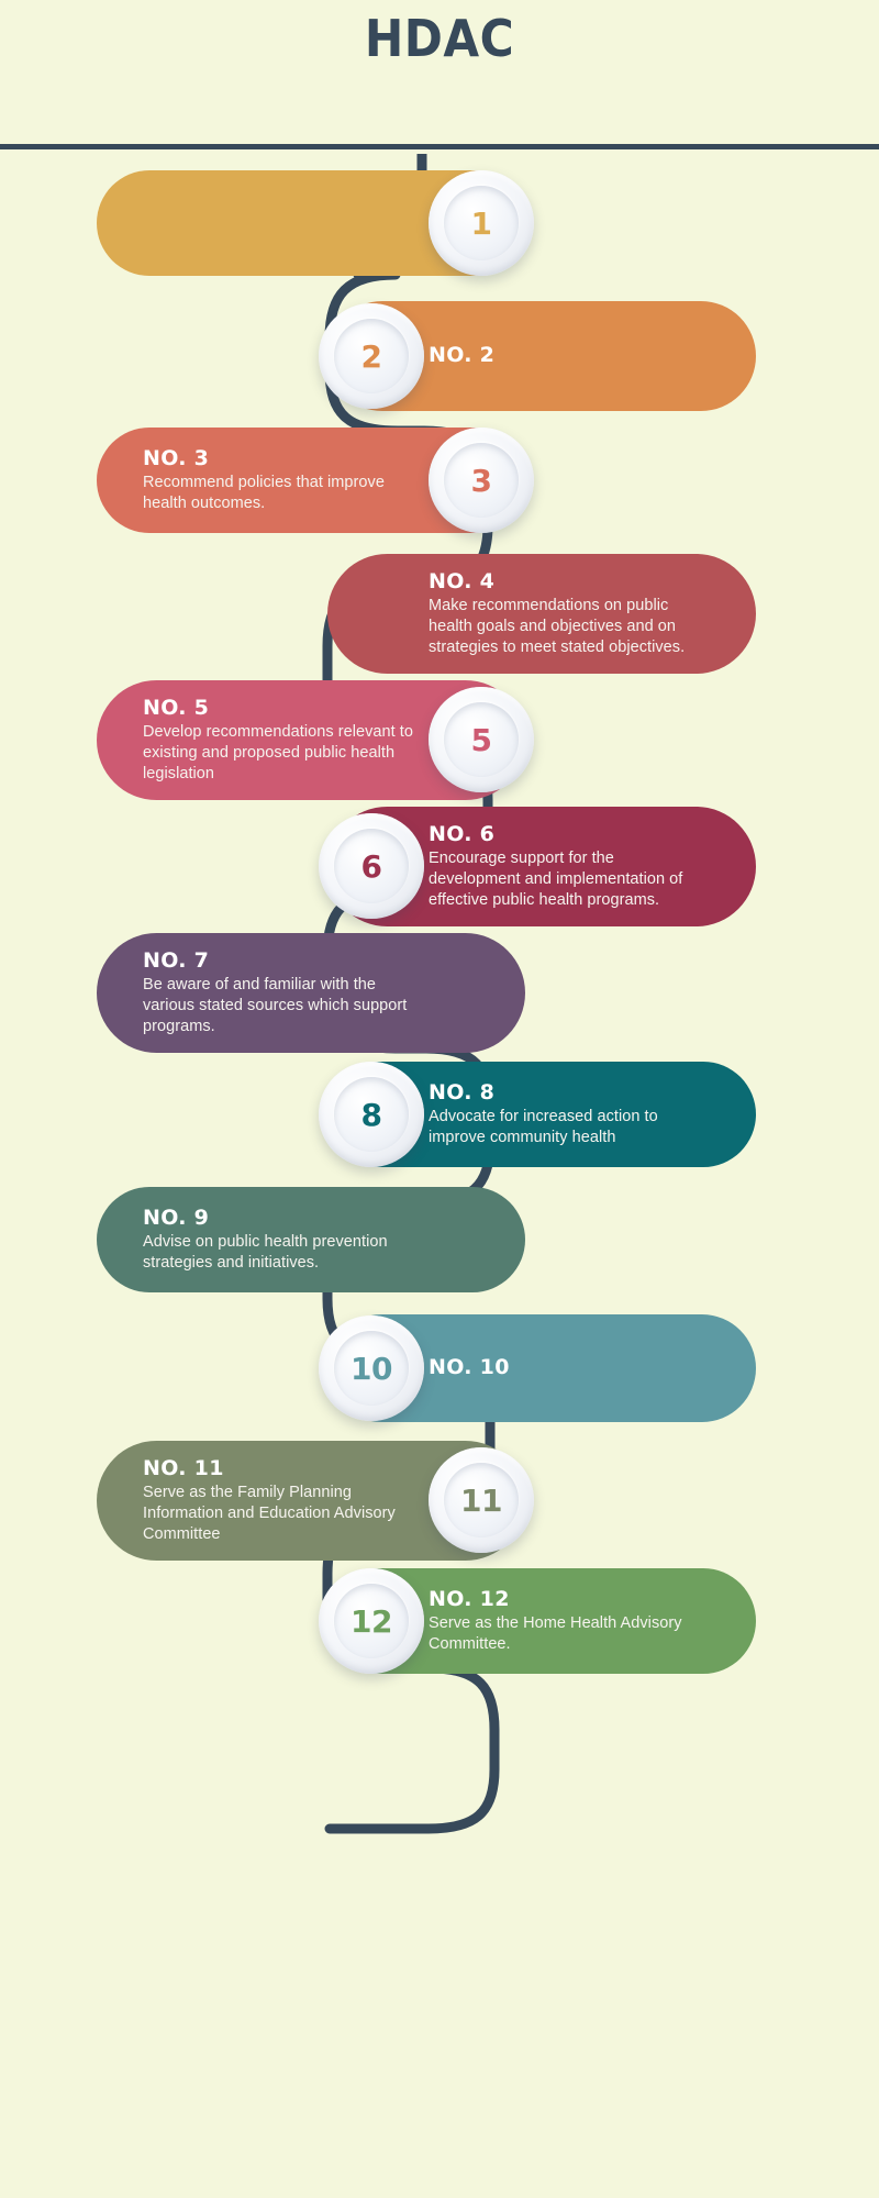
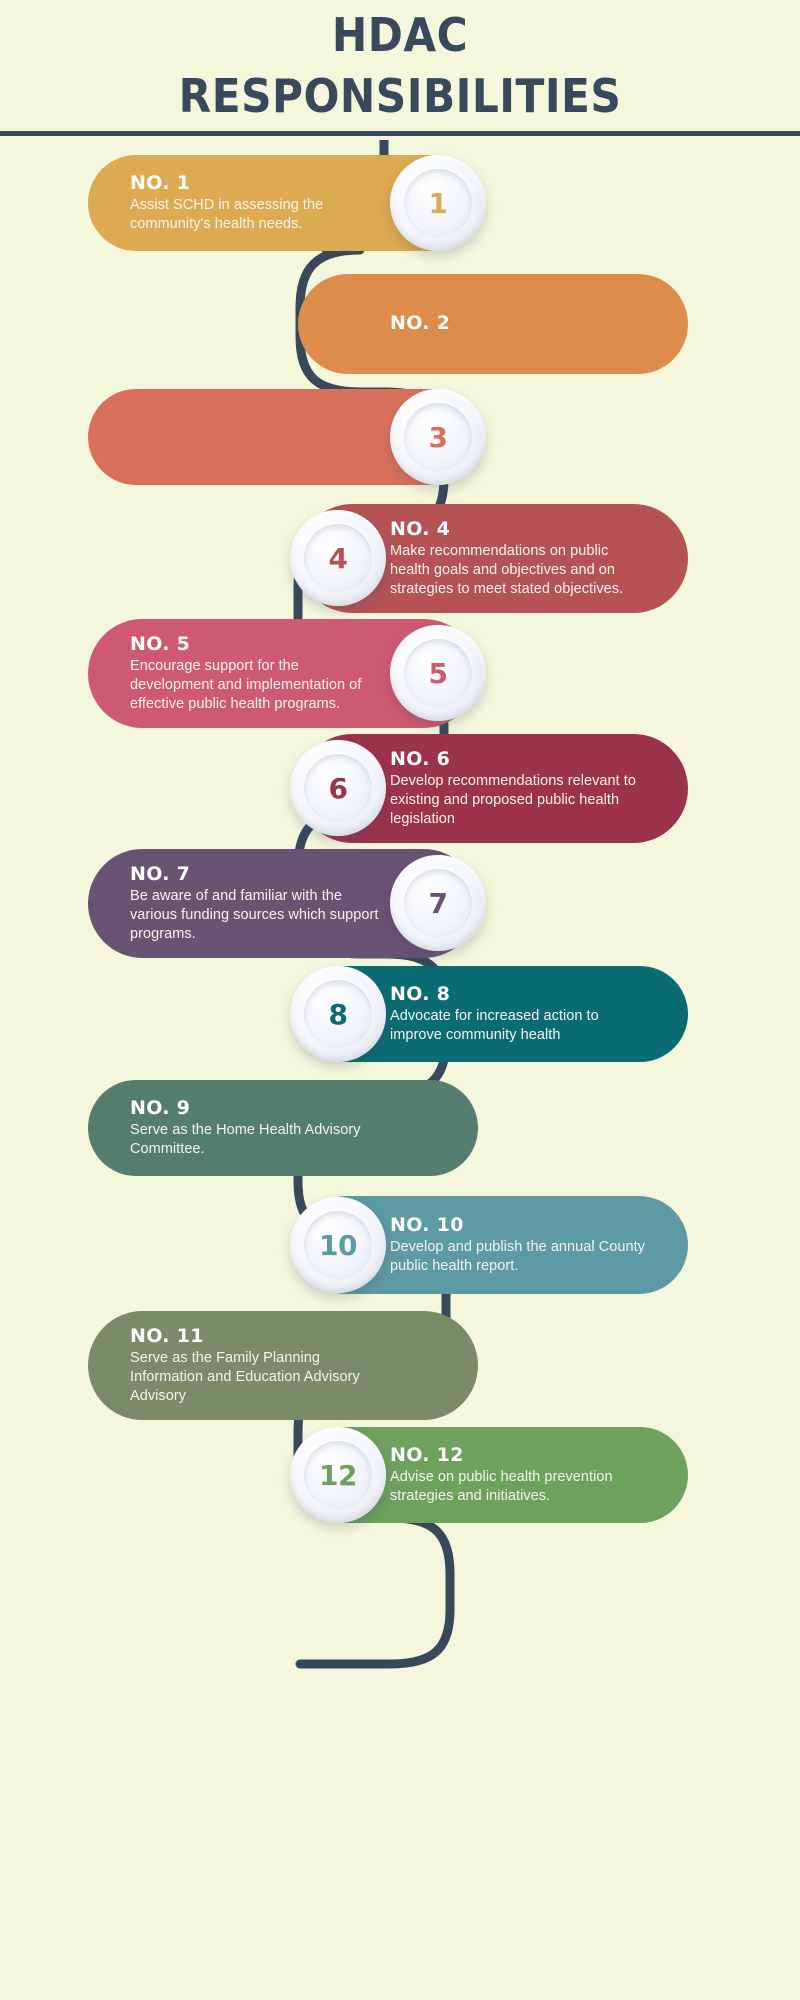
  HDAC
+ RESPONSIBILITIES
+ NO. 1
+ Assist SCHD in assessing the community's health needs.
  1
  NO. 2
- 2
- NO. 3
- Recommend policies that improve health outcomes.
  3
  NO. 4
  Make recommendations on public health goals and objectives and on strategies to meet stated objectives.
+ 4
  NO. 5
- Develop recommendations relevant to existing and proposed public health legislation
+ Encourage support for the development and implementation of effective public health programs.
  5
  NO. 6
- Encourage support for the development and implementation of effective public health programs.
+ Develop recommendations relevant to existing and proposed public health legislation
  6
  NO. 7
- Be aware of and familiar with the various stated sources which support programs.
+ Be aware of and familiar with the various funding sources which support programs.
+ 7
  NO. 8
  Advocate for increased action to improve community health
  8
  NO. 9
- Advise on public health prevention strategies and initiatives.
+ Serve as the Home Health Advisory Committee.
  NO. 10
+ Develop and publish the annual County public health report.
  10
  NO. 11
- Serve as the Family Planning Information and Education Advisory Committee
+ Serve as the Family Planning Information and Education Advisory Advisory
- 11
  NO. 12
- Serve as the Home Health Advisory Committee.
+ Advise on public health prevention strategies and initiatives.
  12
